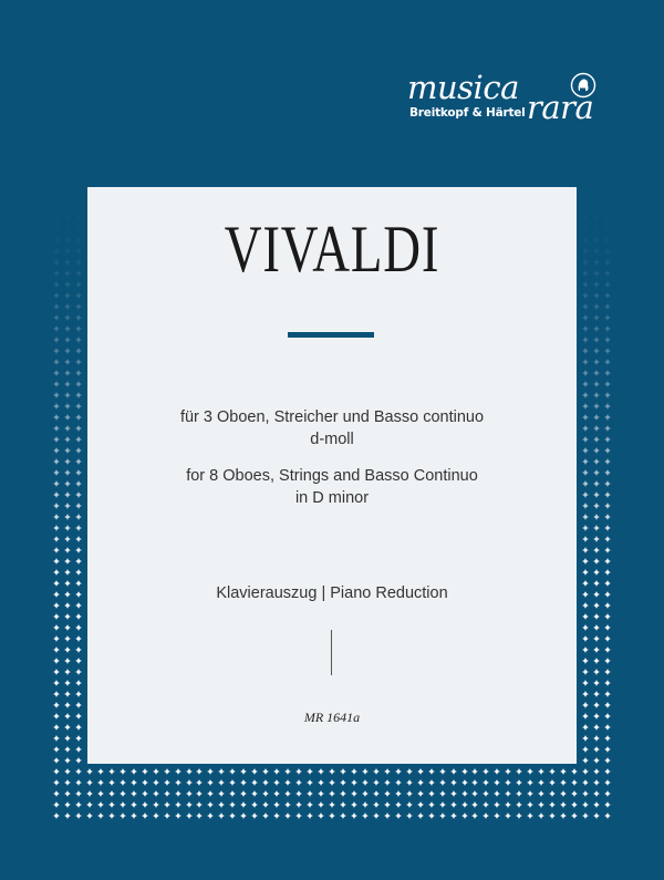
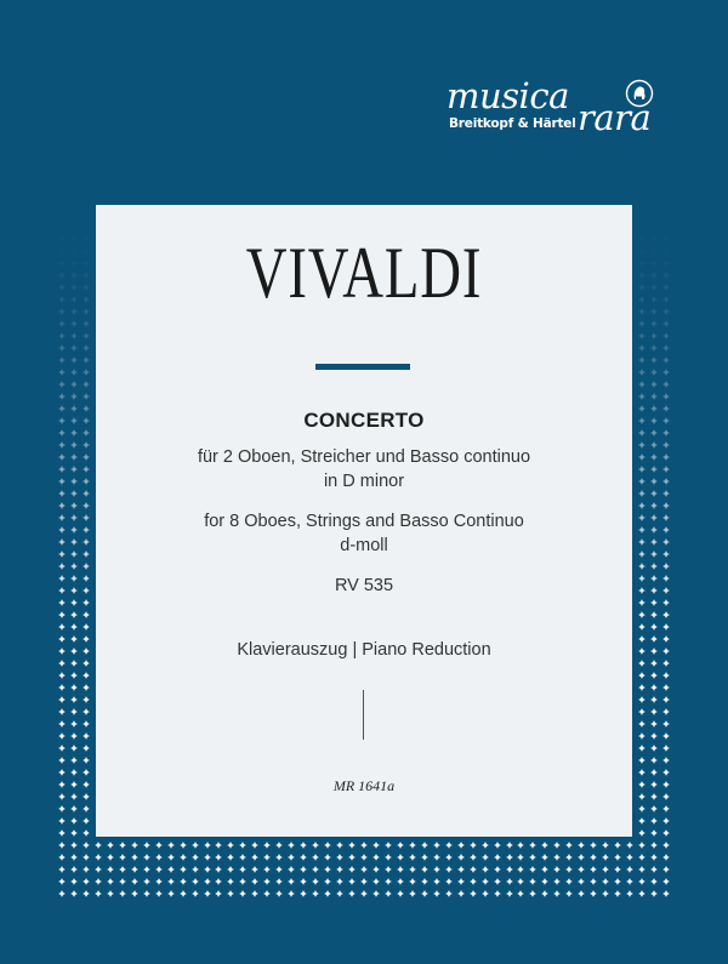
  musica
  rara
  Breitkopf & Härtel
  VIVALDI
+ CONCERTO
- für 3 Oboen, Streicher und Basso continuo
+ für 2 Oboen, Streicher und Basso continuo
- d-moll
+ in D minor
  for 8 Oboes, Strings and Basso Continuo
- in D minor
+ d-moll
+ RV 535
  Klavierauszug | Piano Reduction
  MR 1641a
